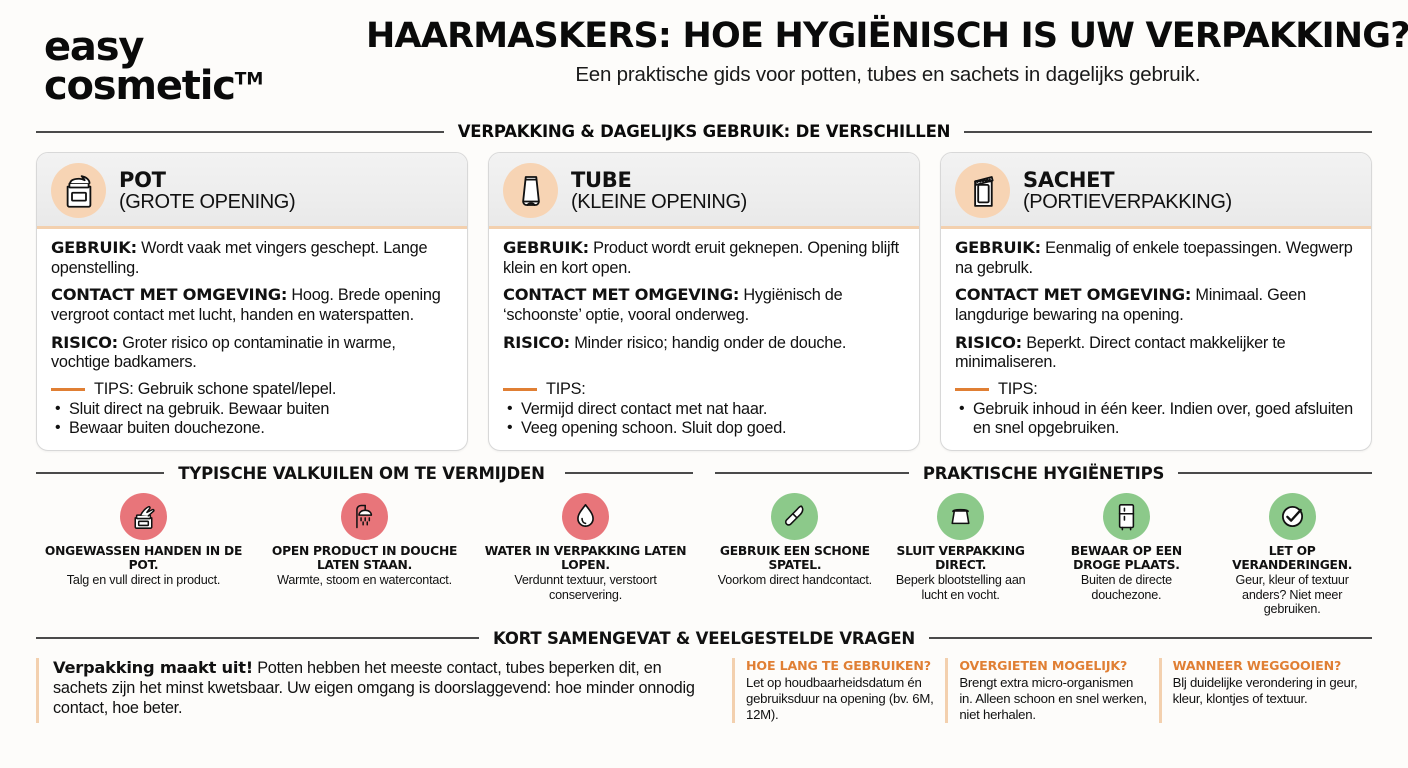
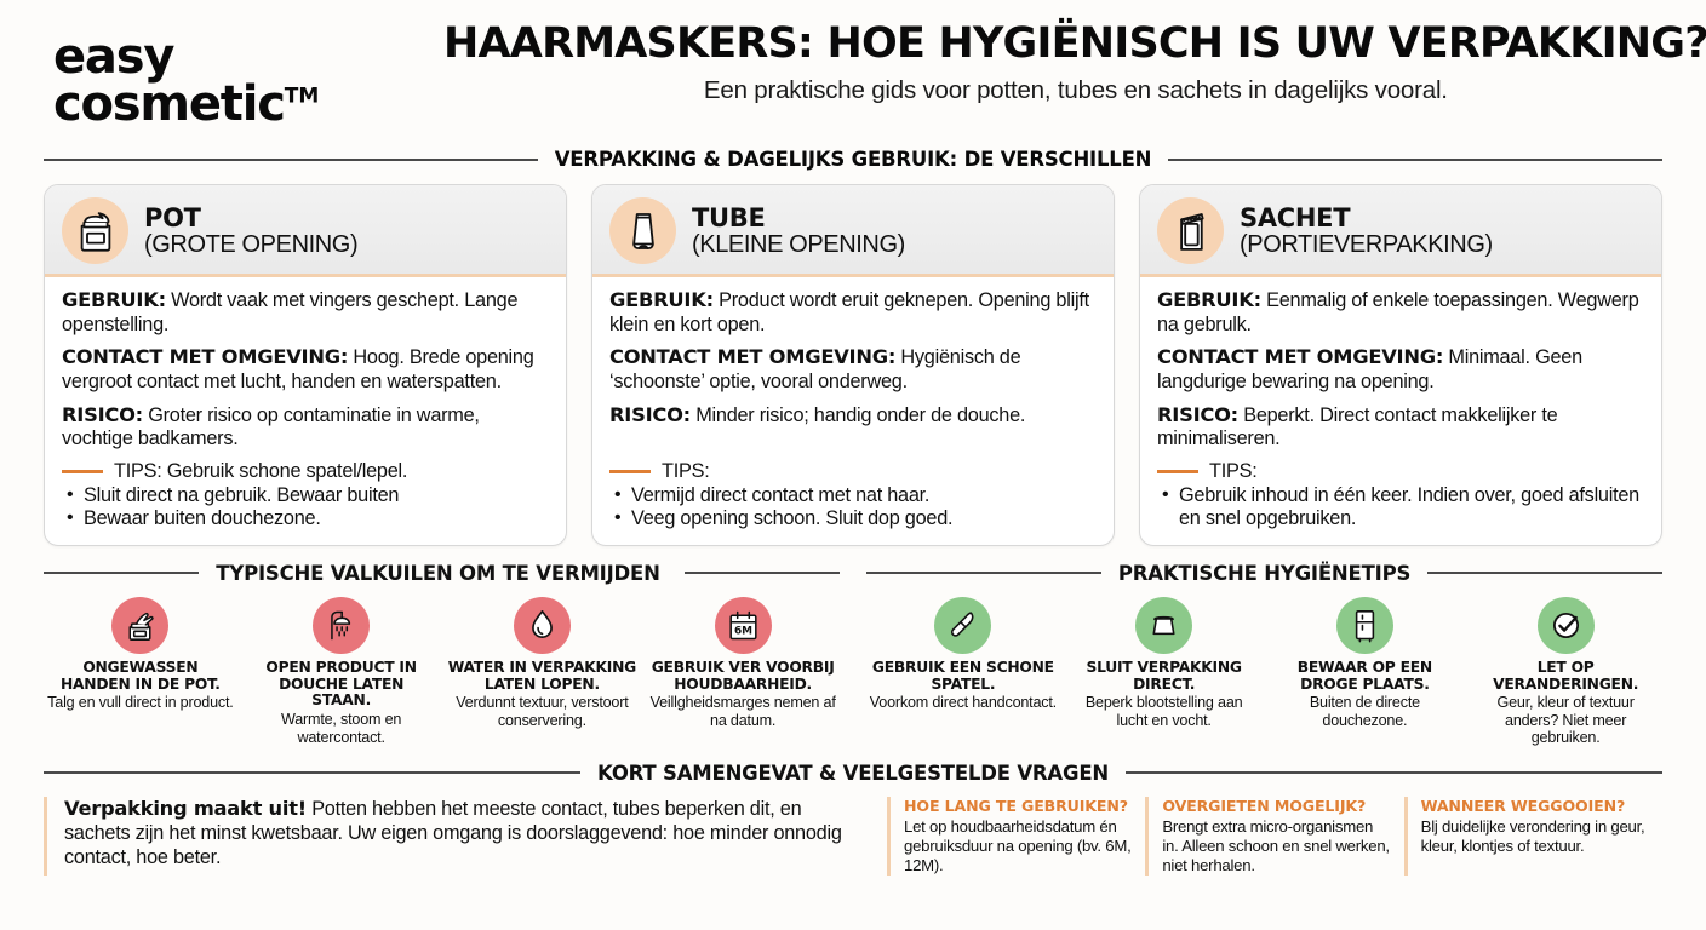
  easy
  cosmeticTM
  HAARMASKERS: HOE HYGIËNISCH IS UW VERPAKKING?
- Een praktische gids voor potten, tubes en sachets in dagelijks gebruik.
+ Een praktische gids voor potten, tubes en sachets in dagelijks vooral.
  VERPAKKING & DAGELIJKS GEBRUIK: DE VERSCHILLEN
  POT
  (GROTE OPENING)
  GEBRUIK: Wordt vaak met vingers geschept. Lange openstelling.
  CONTACT MET OMGEVING: Hoog. Brede opening vergroot contact met lucht, handen en waterspatten.
  RISICO: Groter risico op contaminatie in warme, vochtige badkamers.
  TIPS: Gebruik schone spatel/lepel.
  Sluit direct na gebruik. Bewaar buiten
  Bewaar buiten douchezone.
  TUBE
  (KLEINE OPENING)
  GEBRUIK: Product wordt eruit geknepen. Opening blijft klein en kort open.
  CONTACT MET OMGEVING: Hygiënisch de ‘schoonste’ optie, vooral onderweg.
  RISICO: Minder risico; handig onder de douche.
  TIPS:
  Vermijd direct contact met nat haar.
  Veeg opening schoon. Sluit dop goed.
  SACHET
  (PORTIEVERPAKKING)
  GEBRUIK: Eenmalig of enkele toepassingen. Wegwerp na gebrulk.
  CONTACT MET OMGEVING: Minimaal. Geen langdurige bewaring na opening.
  RISICO: Beperkt. Direct contact makkelijker te minimaliseren.
  TIPS:
  Gebruik inhoud in één keer. Indien over, goed afsluiten en snel opgebruiken.
  TYPISCHE VALKUILEN OM TE VERMIJDEN
  PRAKTISCHE HYGIËNETIPS
  ONGEWASSEN HANDEN IN DE POT.
  Talg en vull direct in product.
  OPEN PRODUCT IN DOUCHE LATEN STAAN.
  Warmte, stoom en watercontact.
  WATER IN VERPAKKING LATEN LOPEN.
  Verdunnt textuur, verstoort conservering.
+ 6M
+ GEBRUIK VER VOORBIJ HOUDBAARHEID.
+ Veillgheidsmarges nemen af na datum.
  GEBRUIK EEN SCHONE SPATEL.
  Voorkom direct handcontact.
  SLUIT VERPAKKING DIRECT.
  Beperk blootstelling aan lucht en vocht.
  BEWAAR OP EEN DROGE PLAATS.
  Buiten de directe douchezone.
  LET OP VERANDERINGEN.
  Geur, kleur of textuur anders? Niet meer gebruiken.
  KORT SAMENGEVAT & VEELGESTELDE VRAGEN
  Verpakking maakt uit! Potten hebben het meeste contact, tubes beperken dit, en sachets zijn het minst kwetsbaar. Uw eigen omgang is doorslaggevend: hoe minder onnodig contact, hoe beter.
  HOE LANG TE GEBRUIKEN?
  Let op houdbaarheidsdatum én gebruiksduur na opening (bv. 6M, 12M).
  OVERGIETEN MOGELIJK?
  Brengt extra micro-organismen in. Alleen schoon en snel werken, niet herhalen.
  WANNEER WEGGOOIEN?
  Blj duidelijke verondering in geur, kleur, klontjes of textuur.
